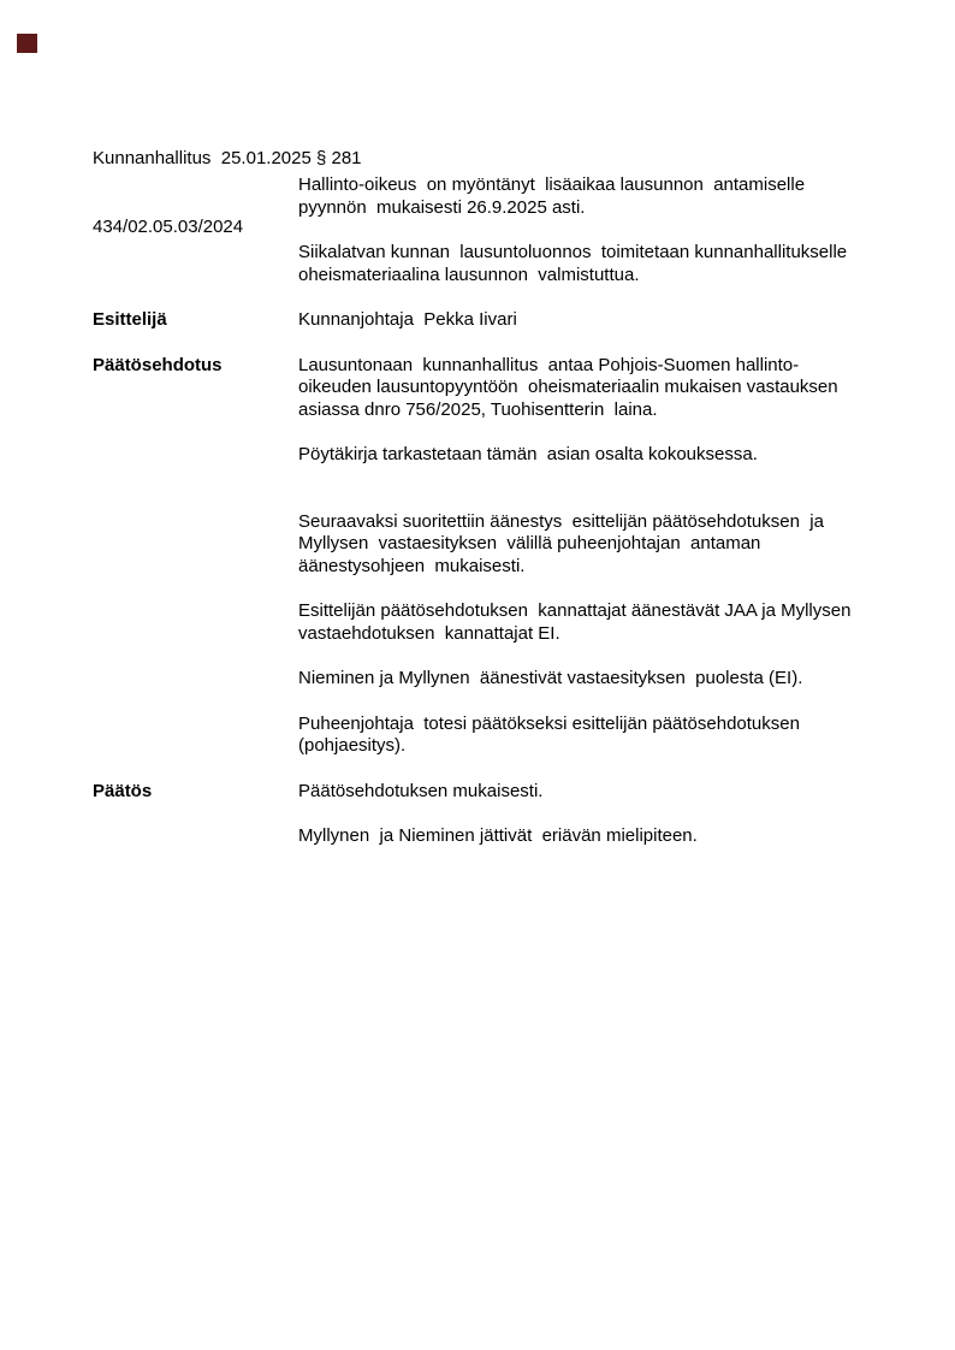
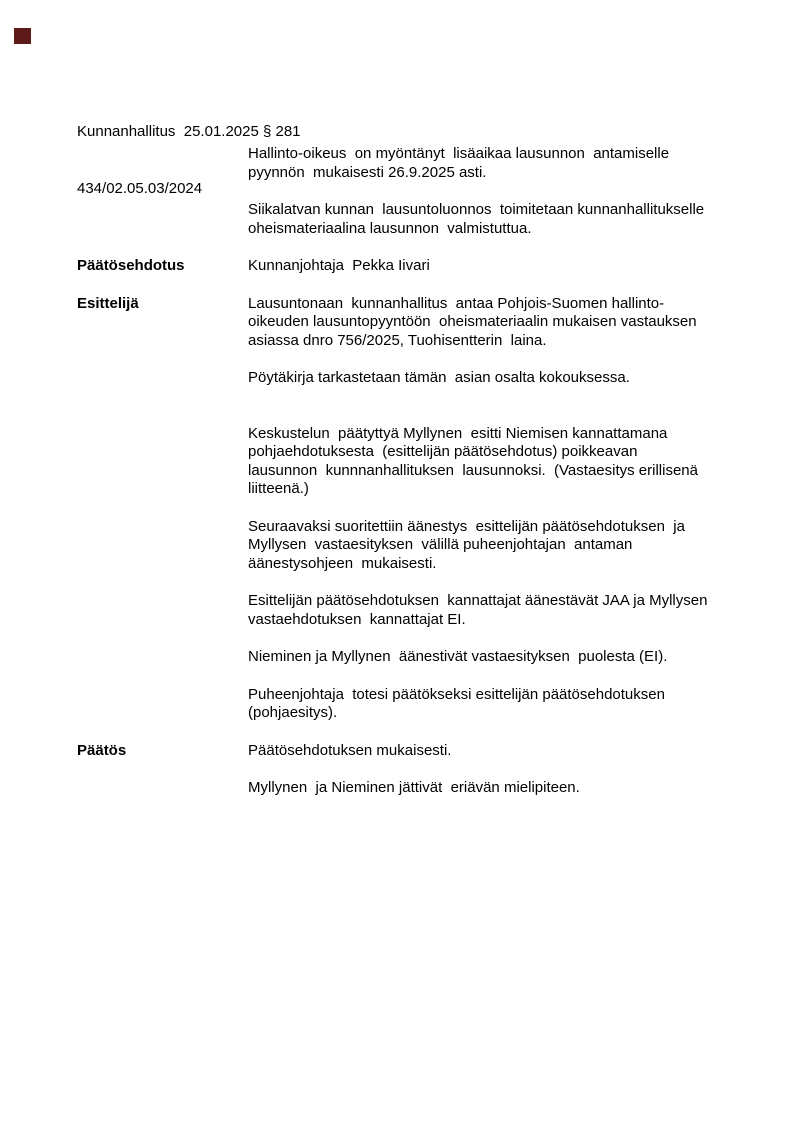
  Kunnanhallitus 25.01.2025 § 281
  434/02.05.03/2024
  Hallinto-oikeus on myöntänyt lisäaikaa lausunnon antamiselle
  pyynnön mukaisesti 26.9.2025 asti.
  Siikalatvan kunnan lausuntoluonnos toimitetaan kunnanhallitukselle
  oheismateriaalina lausunnon valmistuttua.
- Esittelijä
+ Päätösehdotus
  Kunnanjohtaja Pekka Iivari
- Päätösehdotus
+ Esittelijä
  Lausuntonaan kunnanhallitus antaa Pohjois-Suomen hallinto-
  oikeuden lausuntopyyntöön oheismateriaalin mukaisen vastauksen
  asiassa dnro 756/2025, Tuohisentterin laina.
  Pöytäkirja tarkastetaan tämän asian osalta kokouksessa.
+ Keskustelun päätyttyä Myllynen esitti Niemisen kannattamana
+ pohjaehdotuksesta (esittelijän päätösehdotus) poikkeavan
+ lausunnon kunnnanhallituksen lausunnoksi. (Vastaesitys erillisenä
+ liitteenä.)
  Seuraavaksi suoritettiin äänestys esittelijän päätösehdotuksen ja
  Myllysen vastaesityksen välillä puheenjohtajan antaman
  äänestysohjeen mukaisesti.
  Esittelijän päätösehdotuksen kannattajat äänestävät JAA ja Myllysen
  vastaehdotuksen kannattajat EI.
  Nieminen ja Myllynen äänestivät vastaesityksen puolesta (EI).
  Puheenjohtaja totesi päätökseksi esittelijän päätösehdotuksen
  (pohjaesitys).
  Päätös
  Päätösehdotuksen mukaisesti.
  Myllynen ja Nieminen jättivät eriävän mielipiteen.
